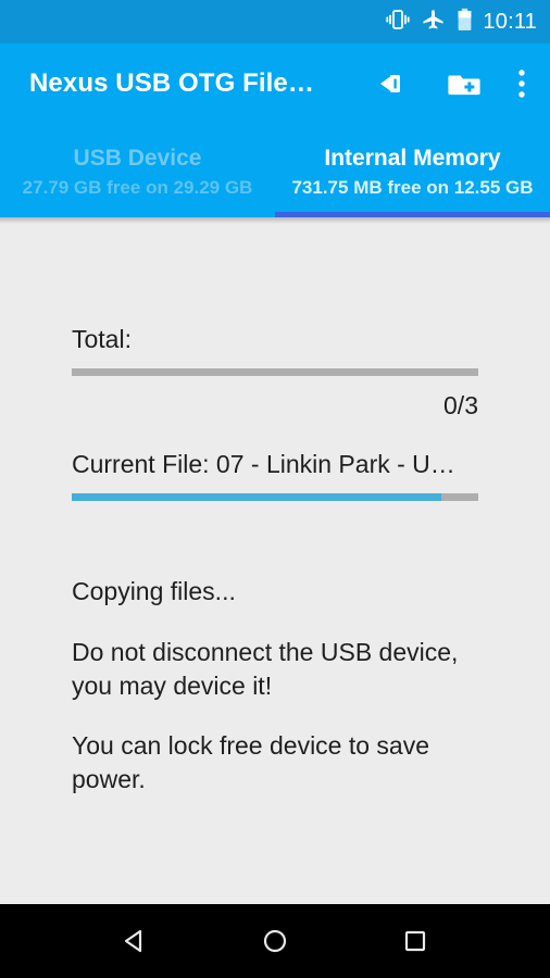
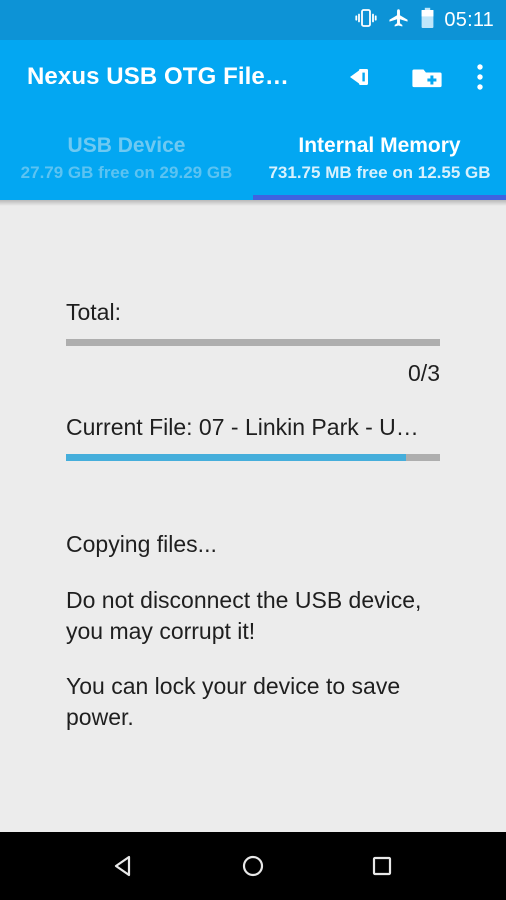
- 10:11
+ 05:11
  Nexus USB OTG File…
  USB Device
  27.79 GB free on 29.29 GB
  Internal Memory
  731.75 MB free on 12.55 GB
  Total:
  0/3
  Current File: 07 - Linkin Park - U…
  Copying files...
- Do not disconnect the USB device, you may device it!
+ Do not disconnect the USB device, you may corrupt it!
- You can lock free device to save power.
+ You can lock your device to save power.
